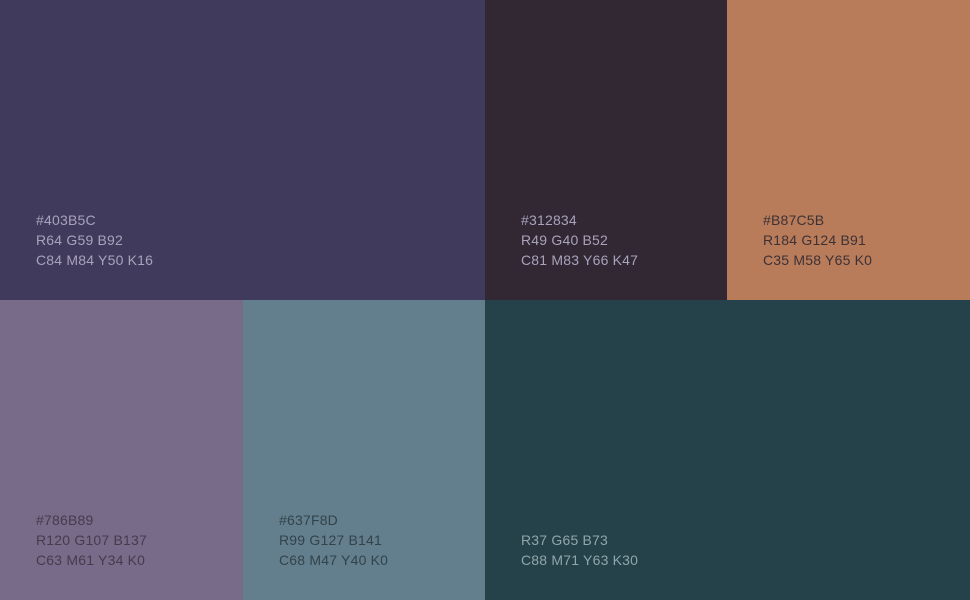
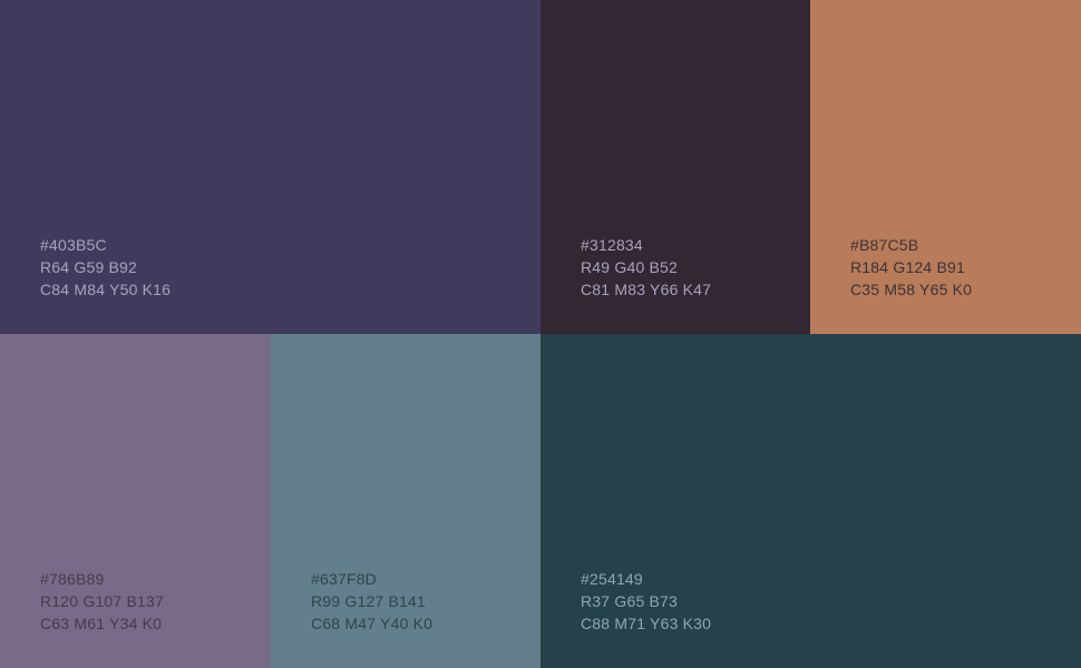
  #403B5C
  R64 G59 B92
  C84 M84 Y50 K16
  #312834
  R49 G40 B52
  C81 M83 Y66 K47
  #B87C5B
  R184 G124 B91
  C35 M58 Y65 K0
  #786B89
  R120 G107 B137
  C63 M61 Y34 K0
  #637F8D
  R99 G127 B141
  C68 M47 Y40 K0
+ #254149
  R37 G65 B73
  C88 M71 Y63 K30
